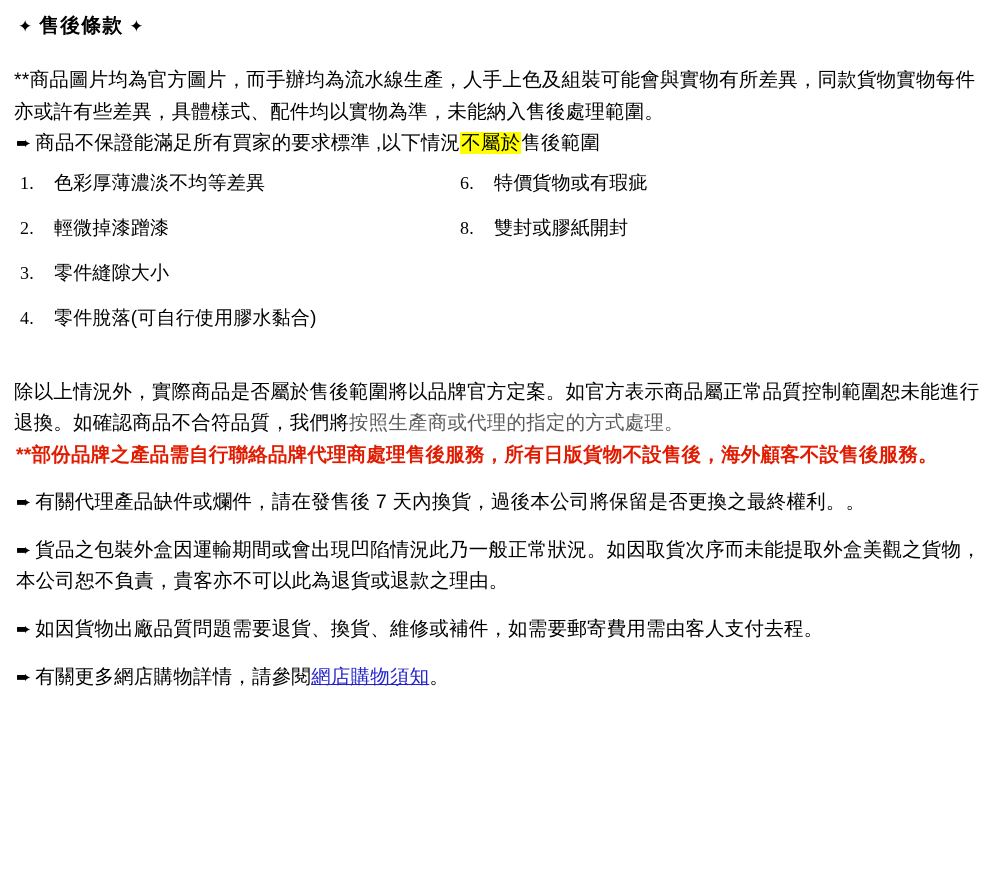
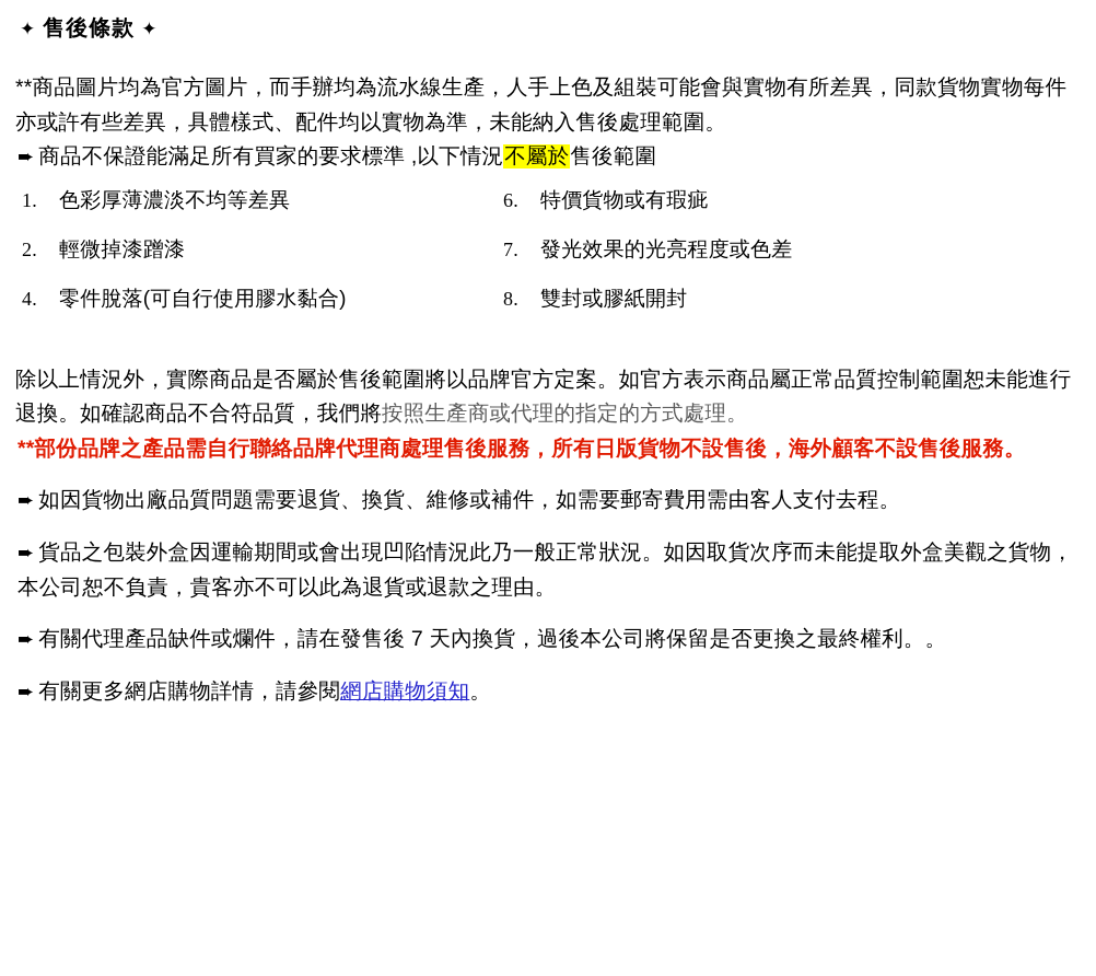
  ✦ 售後條款 ✦
  **商品圖片均為官方圖片，而手辦均為流水線生產，人手上色及組裝可能會與實物有所差異，同款貨物實物每件亦或許有些差異，具體樣式、配件均以實物為準，未能納入售後處理範圍。
  ➨ 商品不保證能滿足所有買家的要求標準 ,以下情況不屬於售後範圍
  1.
  色彩厚薄濃淡不均等差異
  2.
  輕微掉漆蹭漆
- 3.
- 零件縫隙大小
  4.
  零件脫落(可自行使用膠水黏合)
  6.
  特價貨物或有瑕疵
+ 7.
+ 發光效果的光亮程度或色差
  8.
  雙封或膠紙開封
  除以上情況外，實際商品是否屬於售後範圍將以品牌官方定案。如官方表示商品屬正常品質控制範圍恕未能進行退換。如確認商品不合符品質，我們將按照生產商或代理的指定的方式處理。
  **部份品牌之產品需自行聯絡品牌代理商處理售後服務，所有日版貨物不設售後，海外顧客不設售後服務。
- ➨ 有關代理產品缺件或爛件，請在發售後 7 天內換貨，過後本公司將保留是否更換之最終權利。。
+ ➨ 如因貨物出廠品質問題需要退貨、換貨、維修或補件，如需要郵寄費用需由客人支付去程。
  ➨ 貨品之包裝外盒因運輸期間或會出現凹陷情況此乃一般正常狀況。如因取貨次序而未能提取外盒美觀之貨物，本公司恕不負責，貴客亦不可以此為退貨或退款之理由。
- ➨ 如因貨物出廠品質問題需要退貨、換貨、維修或補件，如需要郵寄費用需由客人支付去程。
+ ➨ 有關代理產品缺件或爛件，請在發售後 7 天內換貨，過後本公司將保留是否更換之最終權利。。
  ➨ 有關更多網店購物詳情，請參閱網店購物須知。
